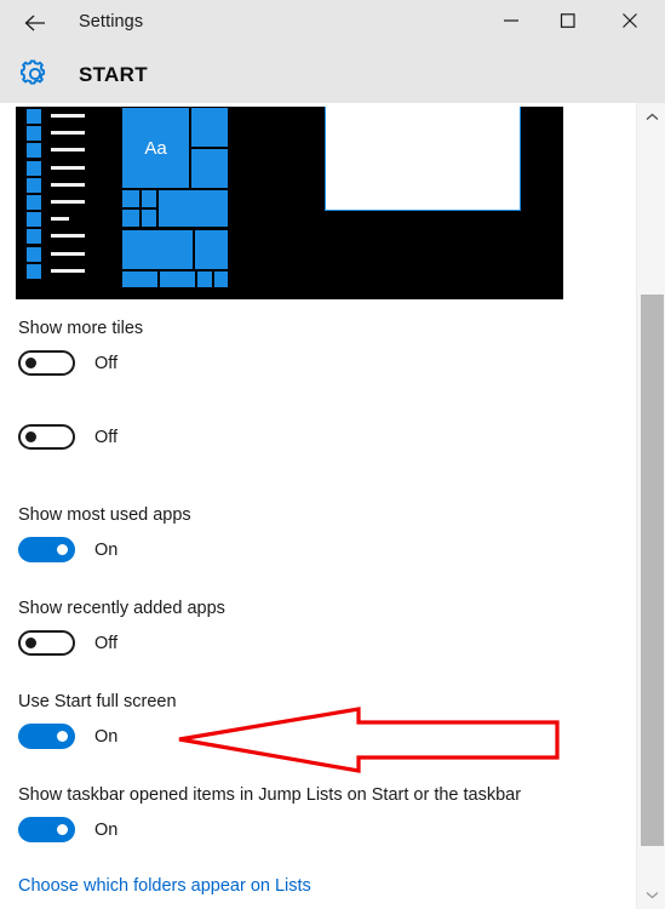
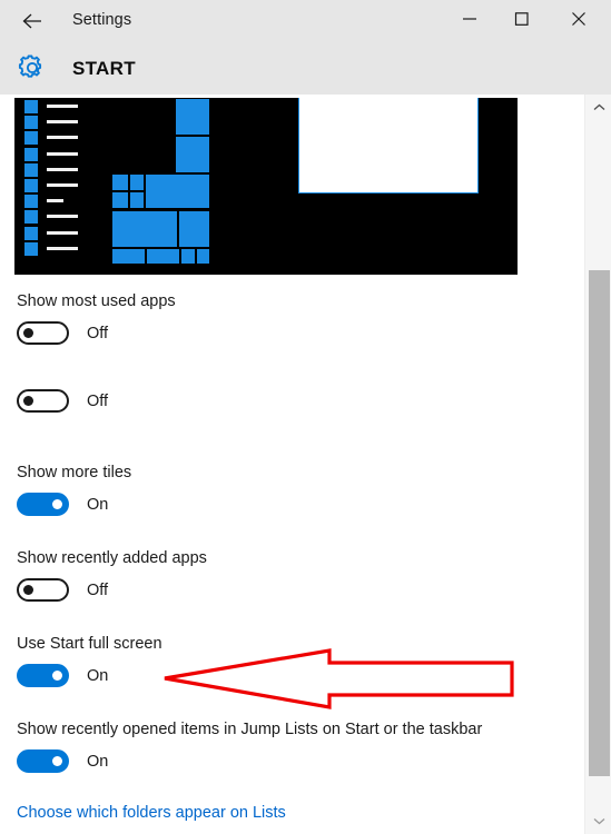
  Settings
  START
- Aa
- Show more tiles
+ Show most used apps
  Off
  Off
- Show most used apps
+ Show more tiles
  On
  Show recently added apps
  Off
  Use Start full screen
  On
- Show taskbar opened items in Jump Lists on Start or the taskbar
+ Show recently opened items in Jump Lists on Start or the taskbar
  On
  Choose which folders appear on Lists
